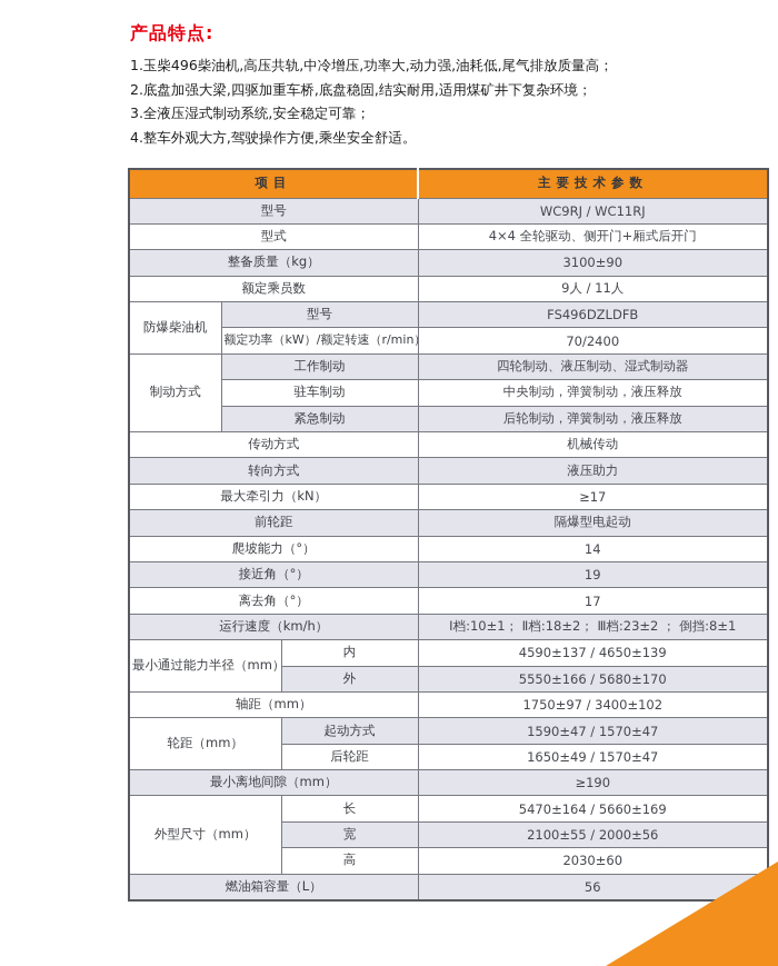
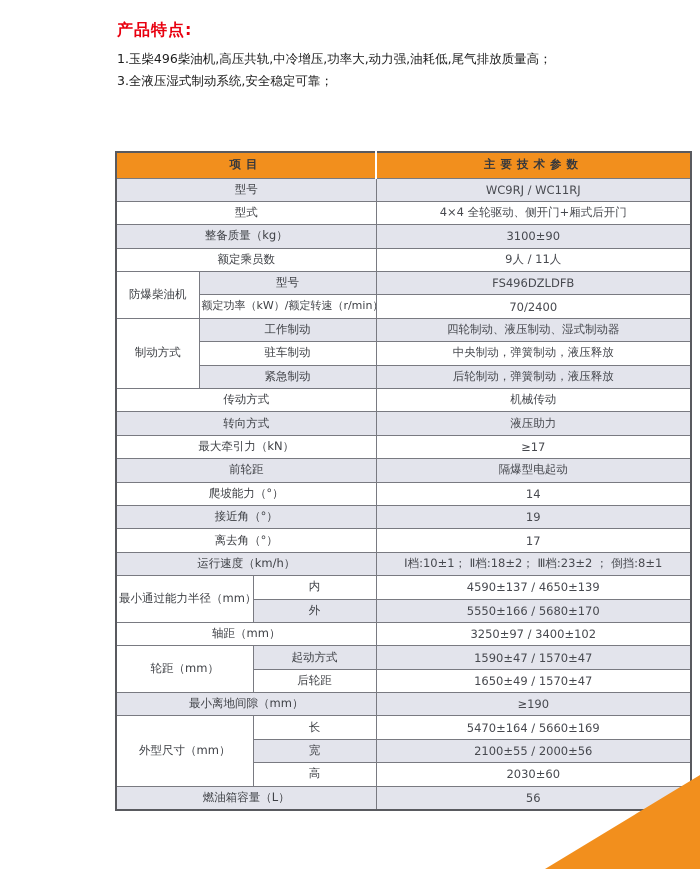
  产品特点:
  1.玉柴496柴油机,高压共轨,中冷增压,功率大,动力强,油耗低,尾气排放质量高；
- 2.底盘加强大梁,四驱加重车桥,底盘稳固,结实耐用,适用煤矿井下复杂环境；
  3.全液压湿式制动系统,安全稳定可靠；
- 4.整车外观大方,驾驶操作方便,乘坐安全舒适。
  项目	主要技术参数
  型号	WC9RJ / WC11RJ
  型式	4×4 全轮驱动、侧开门+厢式后开门
  整备质量（kg）	3100±90
  额定乘员数	9人 / 11人
  防爆柴油机	型号	FS496DZLDFB
  额定功率（kW）/额定转速（r/min	70/2400
  制动方式	工作制动	四轮制动、液压制动、湿式制动器
  驻车制动	中央制动，弹簧制动，液压释放
  紧急制动	后轮制动，弹簧制动，液压释放
  传动方式	机械传动
  转向方式	液压助力
  最大牵引力（kN）	≥17
  前轮距	隔爆型电起动
  爬坡能力（°）	14
  接近角（°）	19
  离去角（°）	17
  运行速度（km/h）	Ⅰ档:10±1； Ⅱ档:18±2； Ⅲ档:23±2 ； 倒挡:8±1
  最小通过能力半径（mm）	内	4590±137 / 4650±139
  外	5550±166 / 5680±170
- 轴距（mm）	1750±97 / 3400±102
+ 轴距（mm）	3250±97 / 3400±102
  轮距（mm）	起动方式	1590±47 / 1570±47
  后轮距	1650±49 / 1570±47
  最小离地间隙（mm）	≥190
  外型尺寸（mm）	长	5470±164 / 5660±169
  宽	2100±55 / 2000±56
  高	2030±60
  燃油箱容量（L）	56
